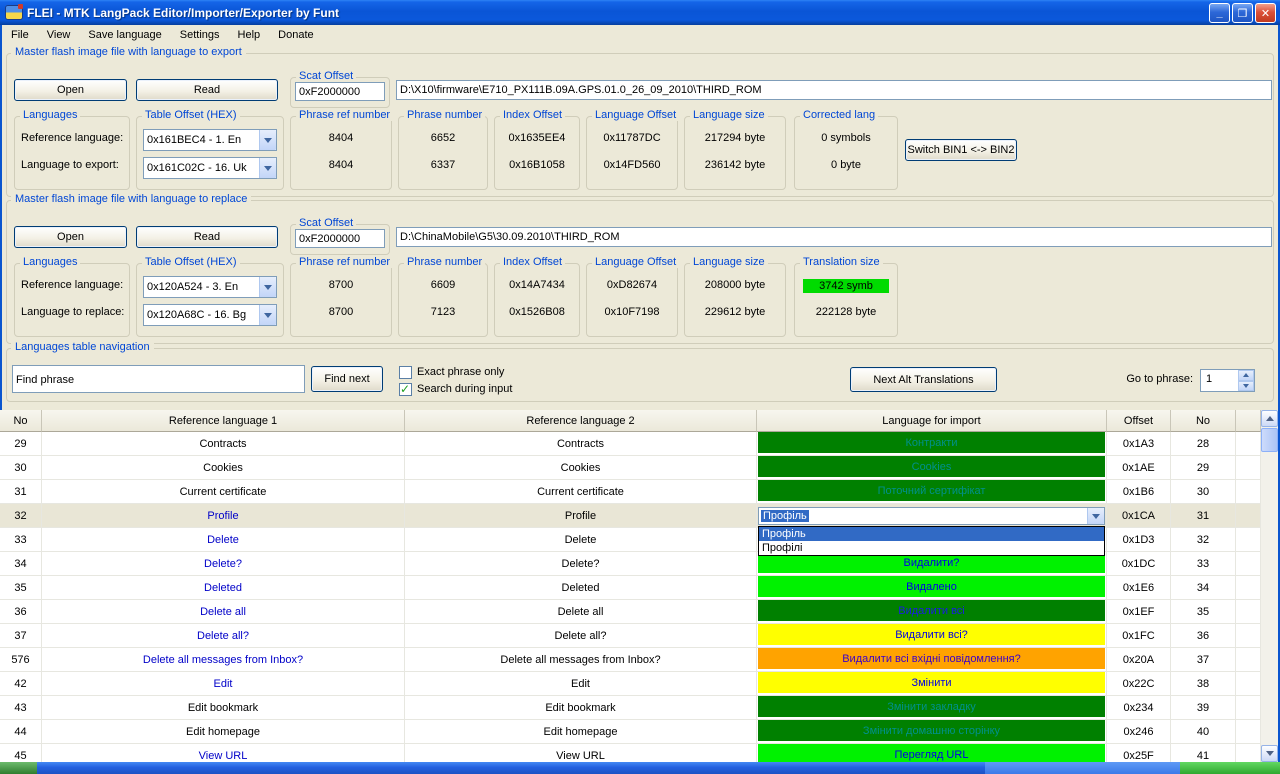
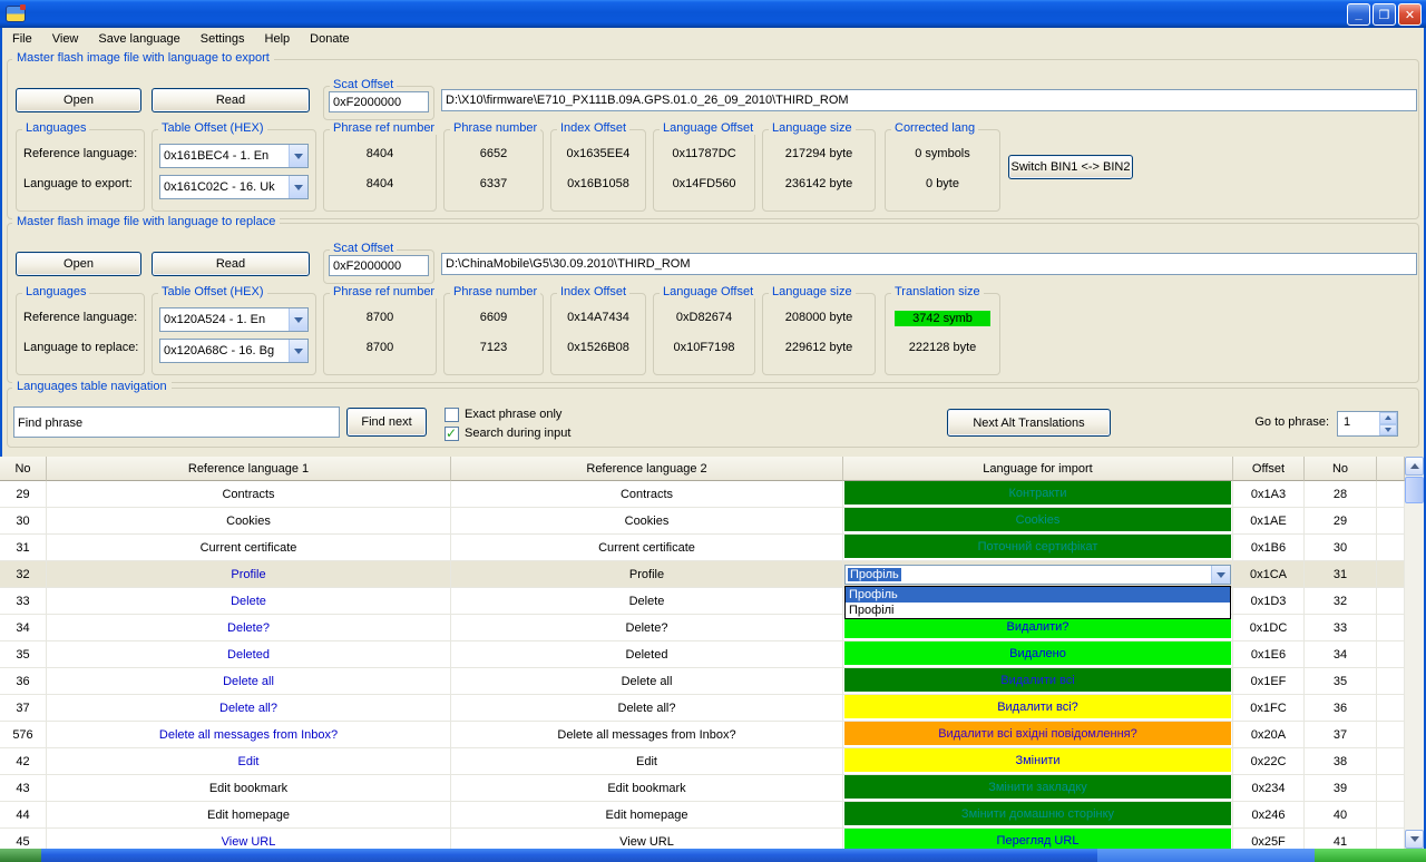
- FLEI - MTK LangPack Editor/Importer/Exporter by Funt
  _
  ❐
  ✕
  File
  View
  Save language
  Settings
  Help
  Donate
  Master flash image file with language to export
  Open
  Read
  Scat Offset
  0xF2000000
  D:\X10\firmware\E710_PX111B.09A.GPS.01.0_26_09_2010\THIRD_ROM
  Languages
  Reference language:
  Language to export:
  Table Offset (HEX)
  0x161BEC4 - 1. En
  0x161C02C - 16. Uk
  Phrase ref number
  8404
  8404
  Phrase number
  6652
  6337
  Index Offset
  0x1635EE4
  0x16B1058
  Language Offset
  0x11787DC
  0x14FD560
  Language size
  217294 byte
  236142 byte
  Corrected lang
  0 symbols
  0 byte
  Switch BIN1 <-> BIN2
  Master flash image file with language to replace
  Open
  Read
  Scat Offset
  0xF2000000
  D:\ChinaMobile\G5\30.09.2010\THIRD_ROM
  Languages
  Reference language:
  Language to replace:
  Table Offset (HEX)
- 0x120A524 - 3. En
+ 0x120A524 - 1. En
  0x120A68C - 16. Bg
  Phrase ref number
  8700
  8700
  Phrase number
  6609
  7123
  Index Offset
  0x14A7434
  0x1526B08
  Language Offset
  0xD82674
  0x10F7198
  Language size
  208000 byte
  229612 byte
  Translation size
  3742 symb
  222128 byte
  Languages table navigation
  Find phrase
  Find next
  Exact phrase only
  ✓
  Search during input
  Next Alt Translations
  Go to phrase:
  1
  No
  Reference language 1
  Reference language 2
  Language for import
  Offset
  No
  29
  Contracts
  Contracts
  Контракти
  0x1A3
  28
  30
  Cookies
  Cookies
  Cookies
  0x1AE
  29
  31
  Current certificate
  Current certificate
  Поточний сертифікат
  0x1B6
  30
  32
  Profile
  Profile
  Профіль
  Профіль
  Профілі
  0x1CA
  31
  33
  Delete
  Delete
  0x1D3
  32
  34
  Delete?
  Delete?
  Видалити?
  0x1DC
  33
  35
  Deleted
  Deleted
  Видалено
  0x1E6
  34
  36
  Delete all
  Delete all
  Видалити всі
  0x1EF
  35
  37
  Delete all?
  Delete all?
  Видалити всі?
  0x1FC
  36
  576
  Delete all messages from Inbox?
  Delete all messages from Inbox?
  Видалити всі вхідні повідомлення?
  0x20A
  37
  42
  Edit
  Edit
  Змінити
  0x22C
  38
  43
  Edit bookmark
  Edit bookmark
  Змінити закладку
  0x234
  39
  44
  Edit homepage
  Edit homepage
  Змінити домашню сторінку
  0x246
  40
  45
  View URL
  View URL
  Перегляд URL
  0x25F
  41
